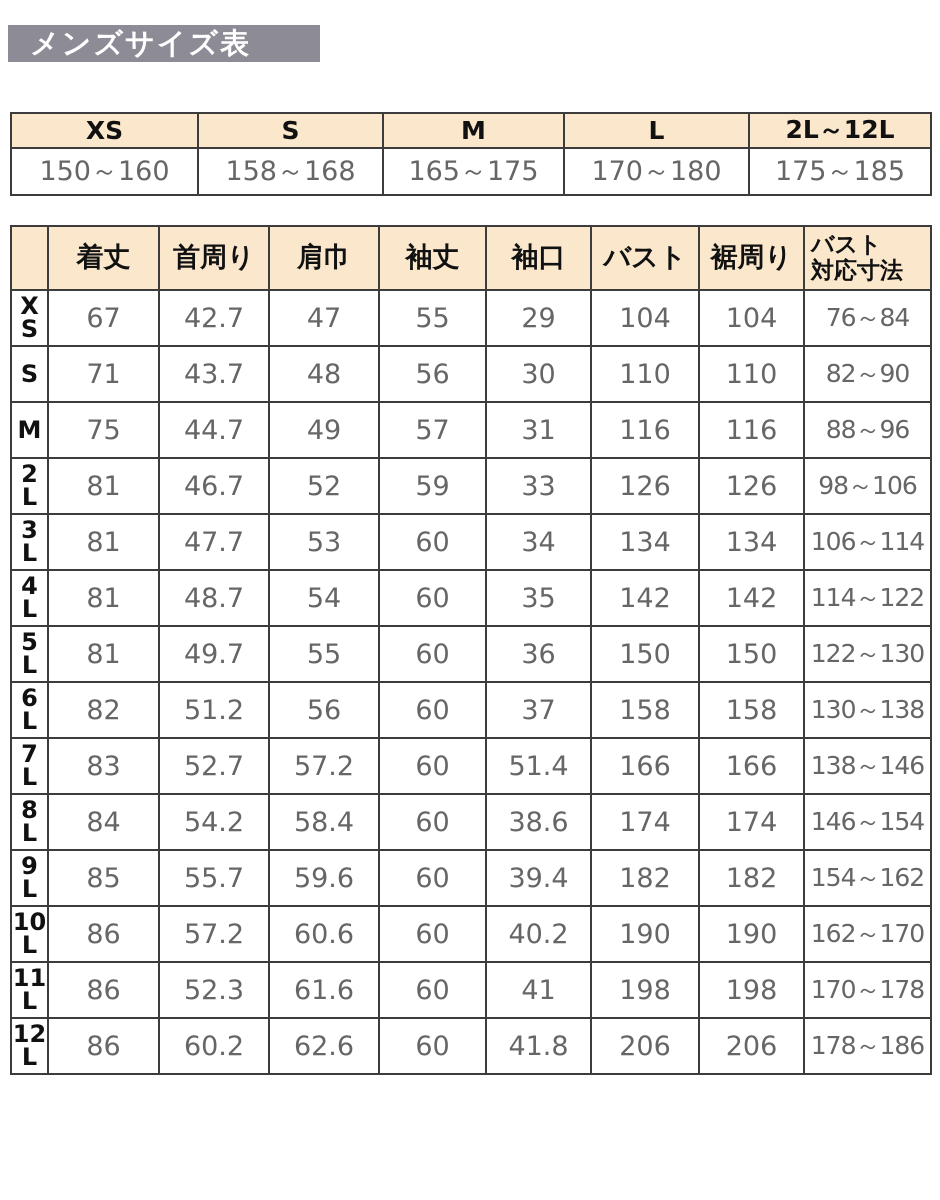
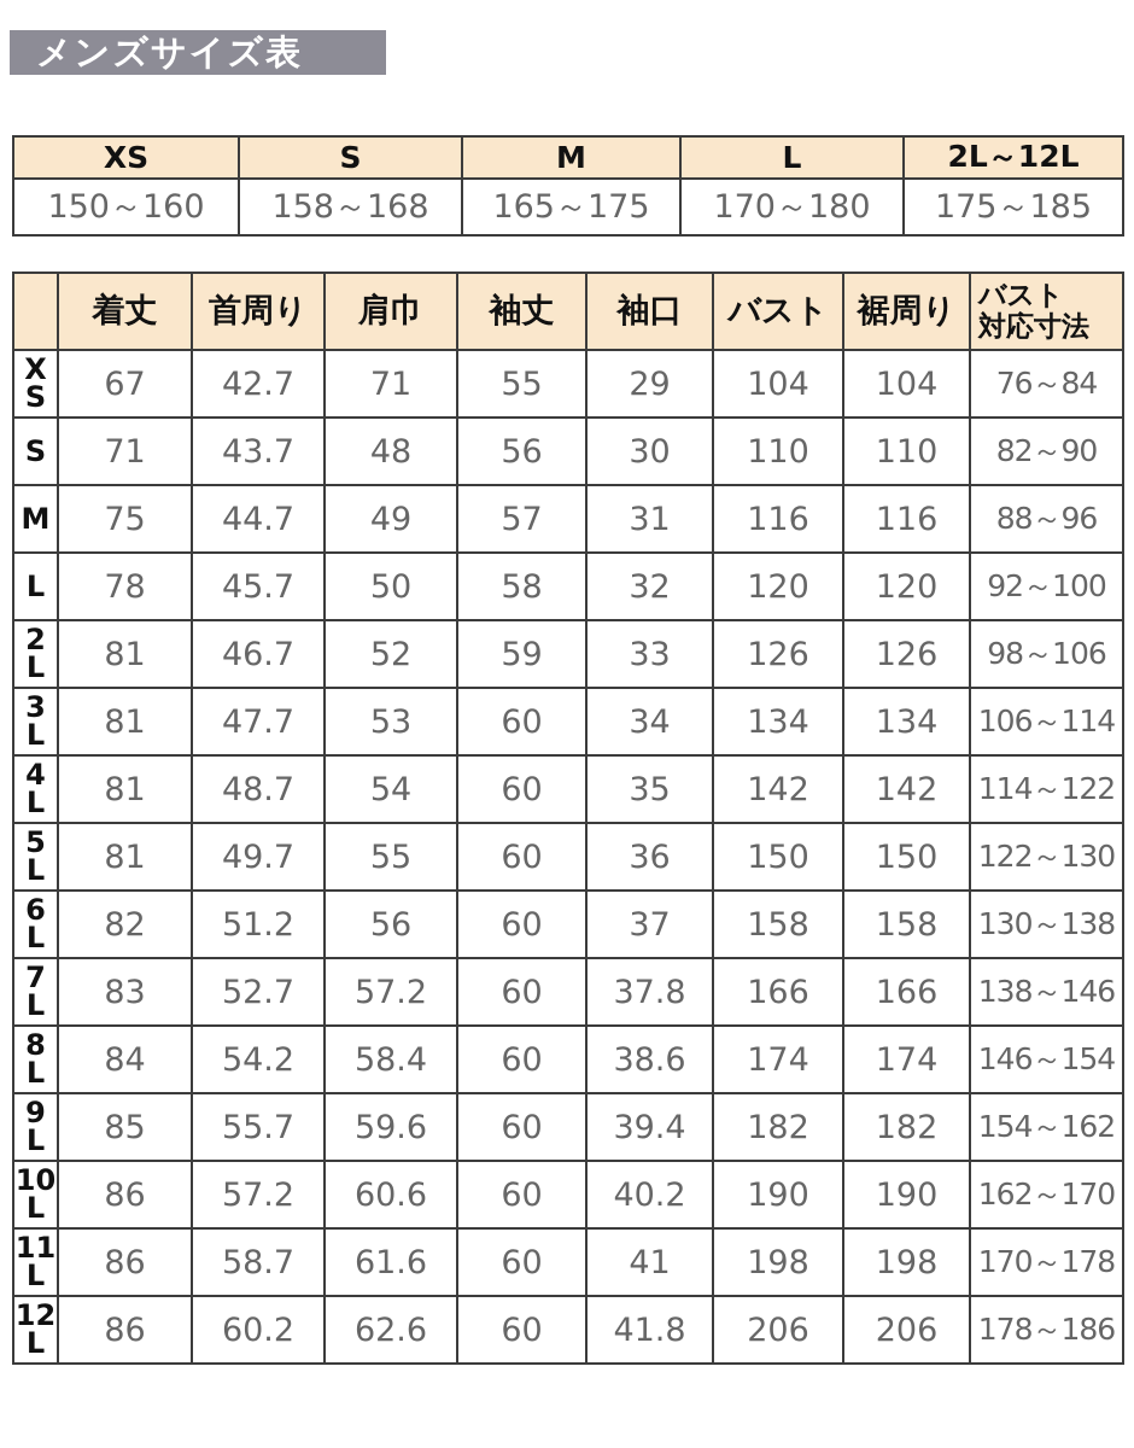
  メンズサイズ表
  XS	S	M	L	2L～12L
  150～160	158～168	165～175	170～180	175～185
  	着丈	首周り	肩巾	袖丈	袖口	バスト	裾周り	バスト 対応寸法
- X S	67	42.7	47	55	29	104	104	76～84
+ X S	67	42.7	71	55	29	104	104	76～84
  S	71	43.7	48	56	30	110	110	82～90
  M	75	44.7	49	57	31	116	116	88～96
+ L	78	45.7	50	58	32	120	120	92～100
  2 L	81	46.7	52	59	33	126	126	98～106
  3 L	81	47.7	53	60	34	134	134	106～114
  4 L	81	48.7	54	60	35	142	142	114～122
  5 L	81	49.7	55	60	36	150	150	122～130
  6 L	82	51.2	56	60	37	158	158	130～138
- 7 L	83	52.7	57.2	60	51.4	166	166	138～146
+ 7 L	83	52.7	57.2	60	37.8	166	166	138～146
  8 L	84	54.2	58.4	60	38.6	174	174	146～154
  9 L	85	55.7	59.6	60	39.4	182	182	154～162
  10 L	86	57.2	60.6	60	40.2	190	190	162～170
- 11 L	86	52.3	61.6	60	41	198	198	170～178
+ 11 L	86	58.7	61.6	60	41	198	198	170～178
  12 L	86	60.2	62.6	60	41.8	206	206	178～186
